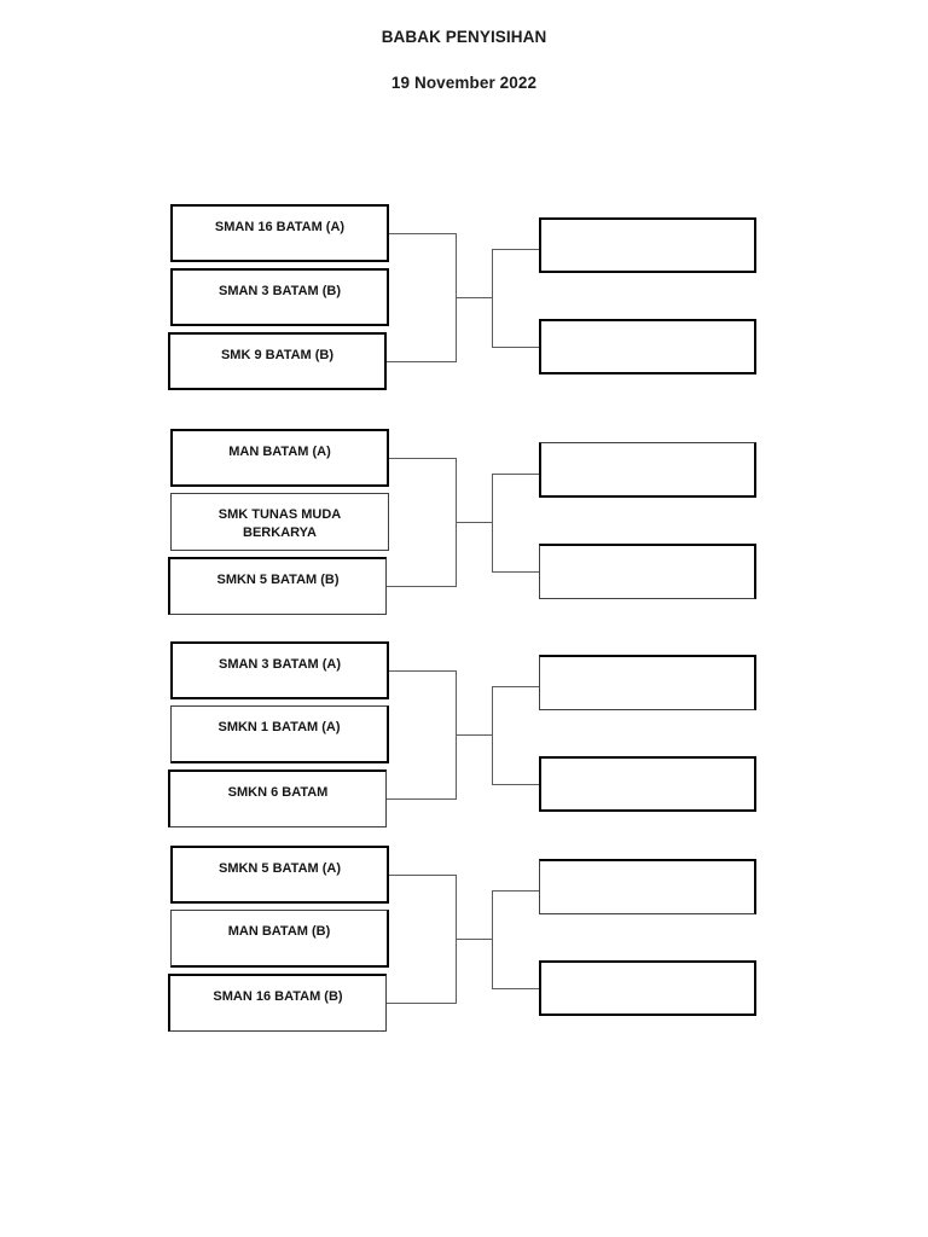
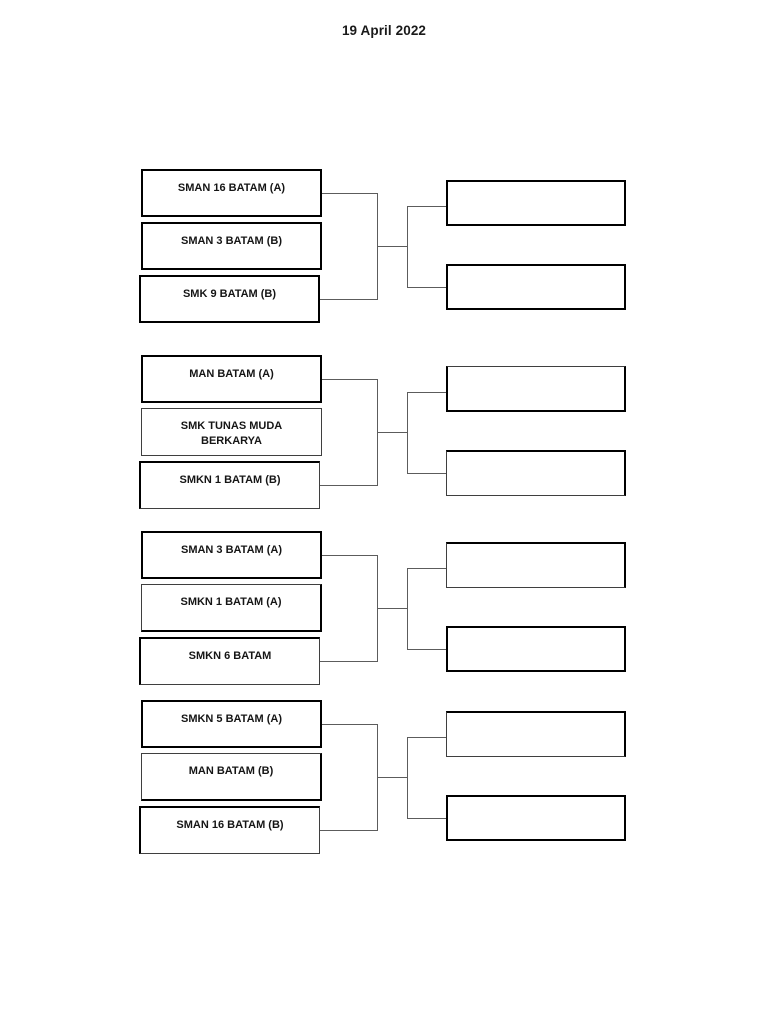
- BABAK PENYISIHAN
- 19 November 2022
+ 19 April 2022
  SMAN 16 BATAM (A)
  SMAN 3 BATAM (B)
  SMK 9 BATAM (B)
  MAN BATAM (A)
  SMK TUNAS MUDA
  BERKARYA
- SMKN 5 BATAM (B)
+ SMKN 1 BATAM (B)
  SMAN 3 BATAM (A)
  SMKN 1 BATAM (A)
  SMKN 6 BATAM
  SMKN 5 BATAM (A)
  MAN BATAM (B)
  SMAN 16 BATAM (B)
